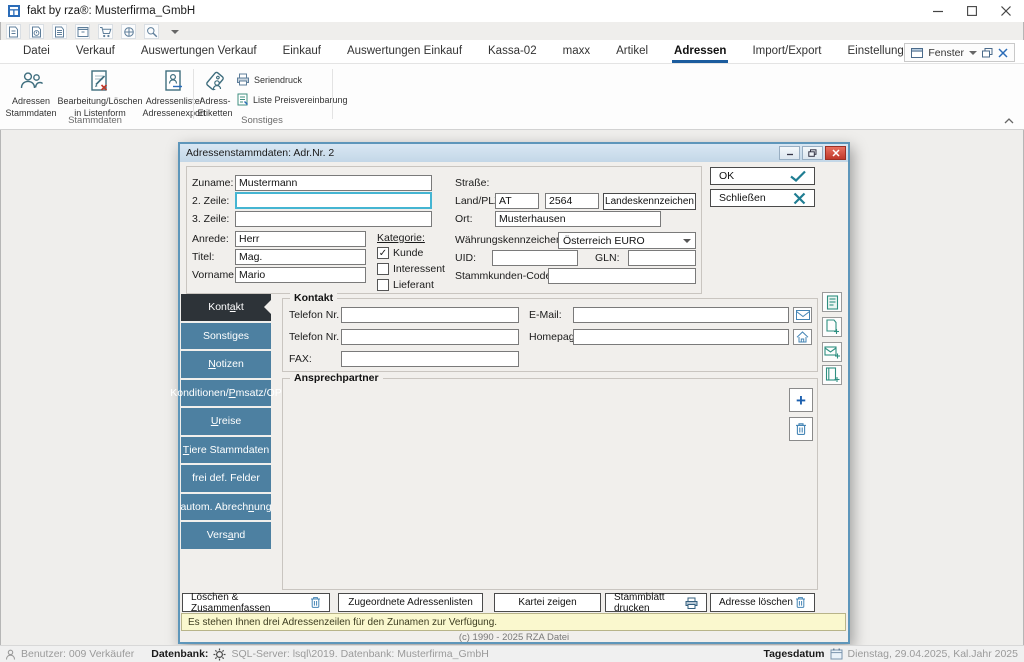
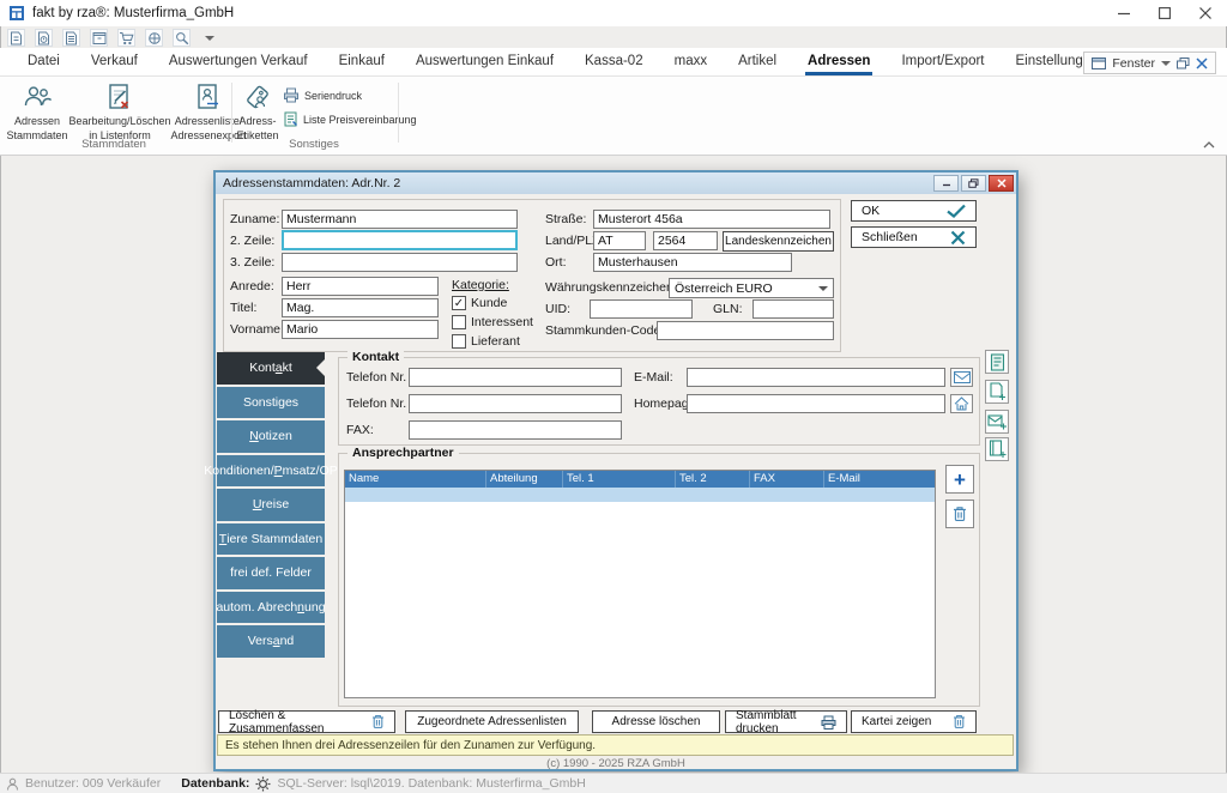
  fakt by rza®: Musterfirma_GmbH
  Datei
  Verkauf
  Auswertungen Verkauf
  Einkauf
  Auswertungen Einkauf
  Kassa-02
  maxx
  Artikel
  Adressen
  Import/Export
  Einstellung
  Fenster
  Adressen
  Stammdaten
  Bearbeitung/Löschen
  in Listenform
  Adressenlise/
  Adressenexort
  Adress-
  Etiketten
  Seriendruck
  Liste Preisvereinbaung
  Stammdaten
  Sonstiges
  Adressenstammdaten: Adr.Nr. 2
  Zuname:
  Mustermann
  2. Zeile:
  3. Zeile:
  Anrede:
  Herr
  Titel:
  Mag.
  Vorname
  Mario
  Kategorie:
  ✓
  Kunde
  Interessent
  Lieferant
  Straße:
+ Musterort 456a
  Land/PL
  AT
  2564
  Landeskennzeichen
  Ort:
  Musterhausen
  Währungskennzeiche
  Österreich EURO
  UID:
  GLN:
  Stammkunden-Cod
  OK
  Schließen
  Kont
  a
  kt
  Sonstiges
  N
  otizen
  Konditionen/
  P
  msatz/OP
  U
  reise
  T
  iere Stammdaten
  frei def. Felder
  autom. Abrech
  n
  ung
  Vers
  a
  nd
  Kontakt
  Telefon Nr.
  Telefon Nr.
  FAX:
  E-Mail:
  Homepag
  Ansprechpartner
+ Name
+ Abteilung
+ Tel. 1
+ Tel. 2
+ FAX
+ E-Mail
  +
  Löschen & Zusammenfassen
  Zugeordnete Adressenlisten
- Kartei zeigen
+ Adresse löschen
  Stammblatt drucken
- Adresse löschen
+ Kartei zeigen
  Es stehen Ihnen drei Adressenzeilen für den Zunamen zur Verfügung.
- (c) 1990 - 2025 RZA Datei
+ (c) 1990 - 2025 RZA GmbH
  Benutzer: 009 Verkäufer
  Datenbank:
  SQL-Server: lsql\2019. Datenbank: Musterfirma_GmbH
- Tagesdatum
- Dienstag, 29.04.2025, Kal.Jahr 2025
